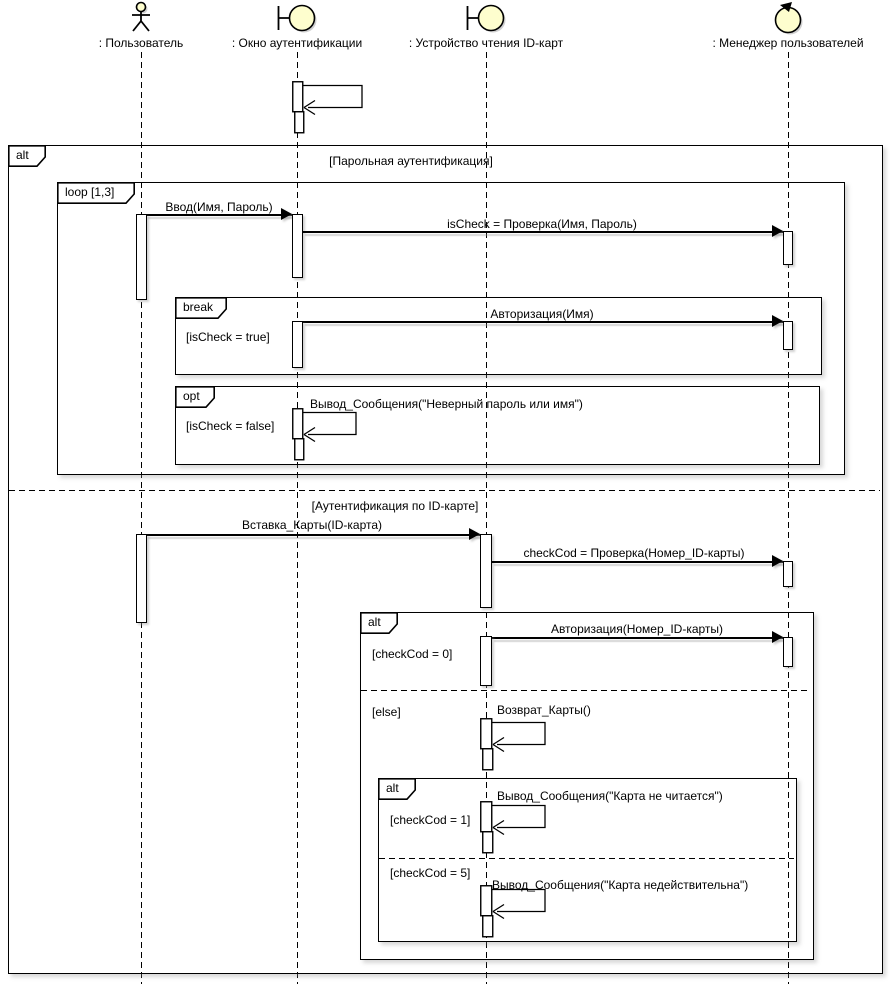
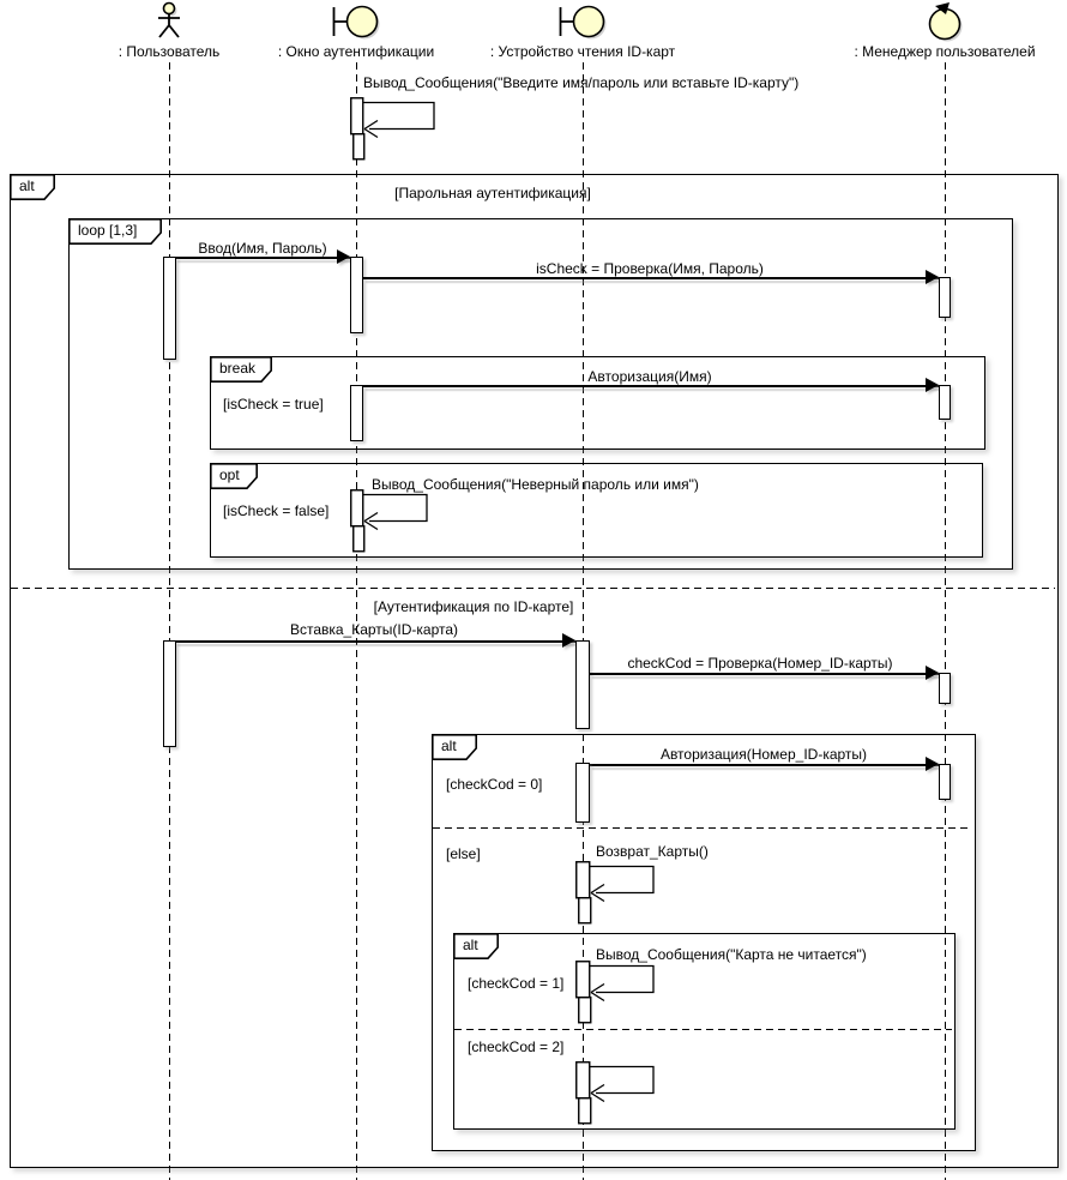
  alt
  loop [1,3]
  break
  opt
  alt
  alt
  [Парольная аутентификация]
  [Аутентификация по ID-карте]
  [isCheck = true]
  [isCheck = false]
  [checkCod = 0]
  [else]
  [checkCod = 1]
- [checkCod = 5]
+ [checkCod = 2]
  : Пользователь
  : Окно аутентификации
  : Устройство чтения ID-карт
  : Менеджер пользователей
+ Вывод_Сообщения("Введите имя/пароль или вставьте ID-карту")
  Ввод(Имя, Пароль)
  isCheck = Проверка(Имя, Пароль)
  Авторизация(Имя)
  Вывод_Сообщения("Неверный пароль или имя")
  Вставка_Карты(ID-карта)
  checkCod = Проверка(Номер_ID-карты)
  Авторизация(Номер_ID-карты)
  Возврат_Карты()
  Вывод_Сообщения("Карта не читается")
- Вывод_Сообщения("Карта недействительна")
